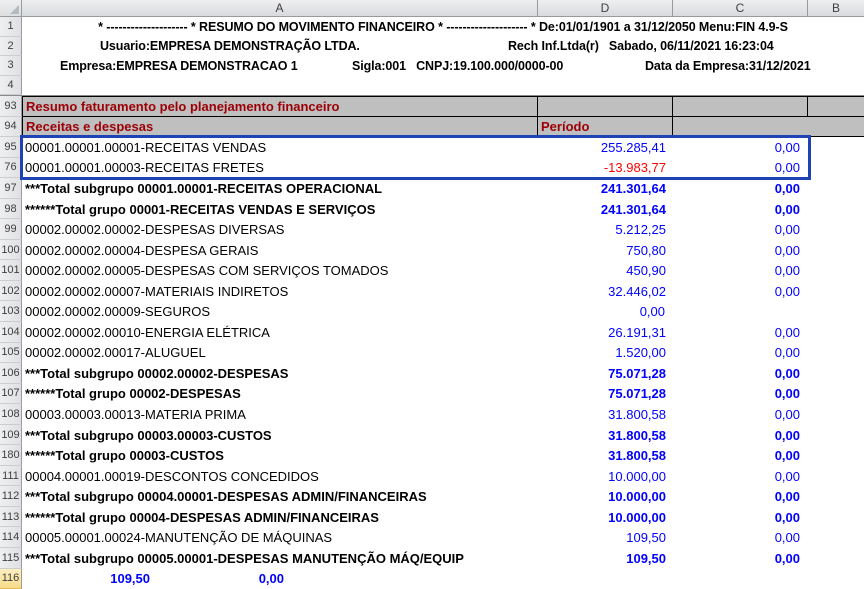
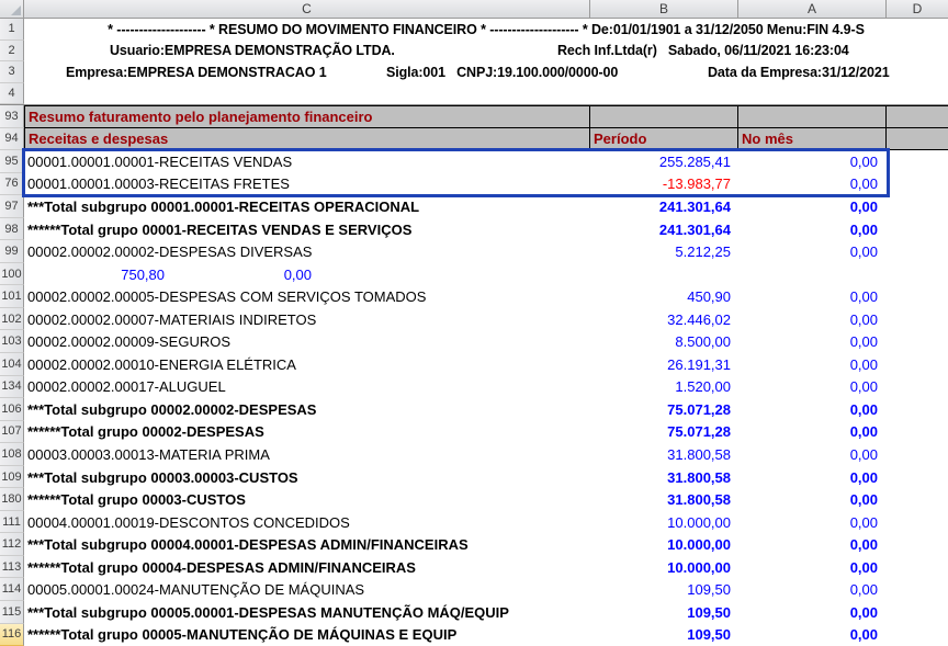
- A
+ C
- D
+ B
- C
+ A
- B
+ D
  1
  * -------------------- * RESUMO DO MOVIMENTO FINANCEIRO * -------------------- * De:01/01/1901 a 31/12/2050 Menu:FIN 4.9-S
  2
  Usuario:EMPRESA DEMONSTRAÇÃO LTDA.
  Rech Inf.Ltda(r) Sabado, 06/11/2021 16:23:04
  3
  Empresa:EMPRESA DEMONSTRACAO 1
  Sigla:001 CNPJ:19.100.000/0000-00
  Data da Empresa:31/12/2021
  4
  93
  Resumo faturamento pelo planejamento financeiro
  94
  Receitas e despesas
  Período
+ No mês
  95
  00001.00001.00001-RECEITAS VENDAS
  255.285,41
  0,00
  76
  00001.00001.00003-RECEITAS FRETES
  -13.983,77
  0,00
  97
  ***Total subgrupo 00001.00001-RECEITAS OPERACIONAL
  241.301,64
  0,00
  98
  ******Total grupo 00001-RECEITAS VENDAS E SERVIÇOS
  241.301,64
  0,00
  99
  00002.00002.00002-DESPESAS DIVERSAS
  5.212,25
  0,00
  100
- 00002.00002.00004-DESPESA GERAIS
  750,80
  0,00
  101
  00002.00002.00005-DESPESAS COM SERVIÇOS TOMADOS
  450,90
  0,00
  102
  00002.00002.00007-MATERIAIS INDIRETOS
  32.446,02
  0,00
  103
  00002.00002.00009-SEGUROS
+ 8.500,00
  0,00
  104
  00002.00002.00010-ENERGIA ELÉTRICA
  26.191,31
  0,00
- 105
+ 134
  00002.00002.00017-ALUGUEL
  1.520,00
  0,00
  106
  ***Total subgrupo 00002.00002-DESPESAS
  75.071,28
  0,00
  107
  ******Total grupo 00002-DESPESAS
  75.071,28
  0,00
  108
  00003.00003.00013-MATERIA PRIMA
  31.800,58
  0,00
  109
  ***Total subgrupo 00003.00003-CUSTOS
  31.800,58
  0,00
  180
  ******Total grupo 00003-CUSTOS
  31.800,58
  0,00
  111
  00004.00001.00019-DESCONTOS CONCEDIDOS
  10.000,00
  0,00
  112
  ***Total subgrupo 00004.00001-DESPESAS ADMIN/FINANCEIRAS
  10.000,00
  0,00
  113
  ******Total grupo 00004-DESPESAS ADMIN/FINANCEIRAS
  10.000,00
  0,00
  114
  00005.00001.00024-MANUTENÇÃO DE MÁQUINAS
  109,50
  0,00
  115
  ***Total subgrupo 00005.00001-DESPESAS MANUTENÇÃO MÁQ/EQUIP
  109,50
  0,00
  116
+ ******Total grupo 00005-MANUTENÇÃO DE MÁQUINAS E EQUIP
  109,50
  0,00
